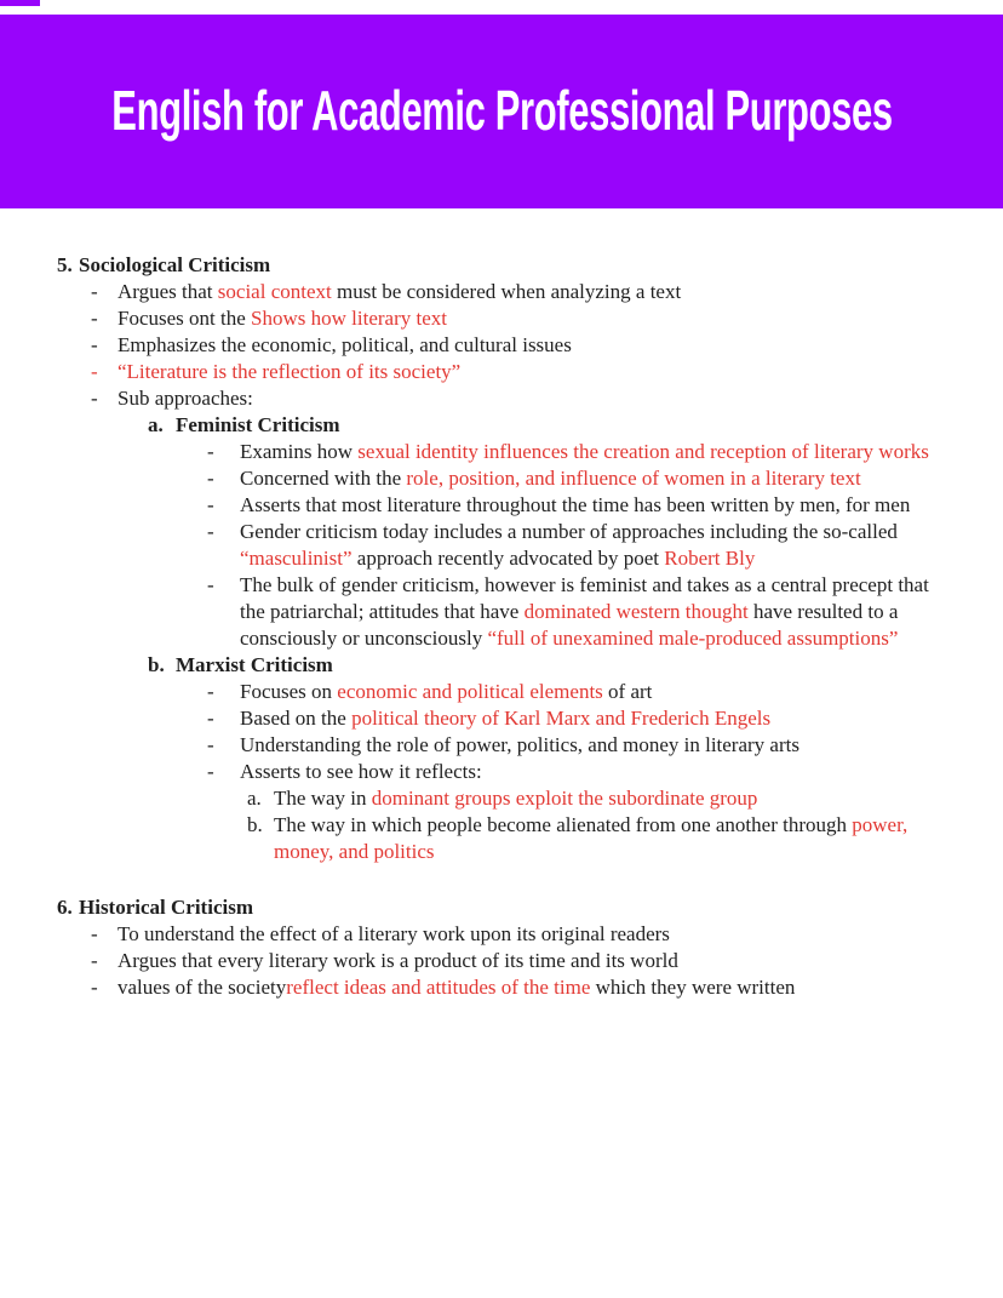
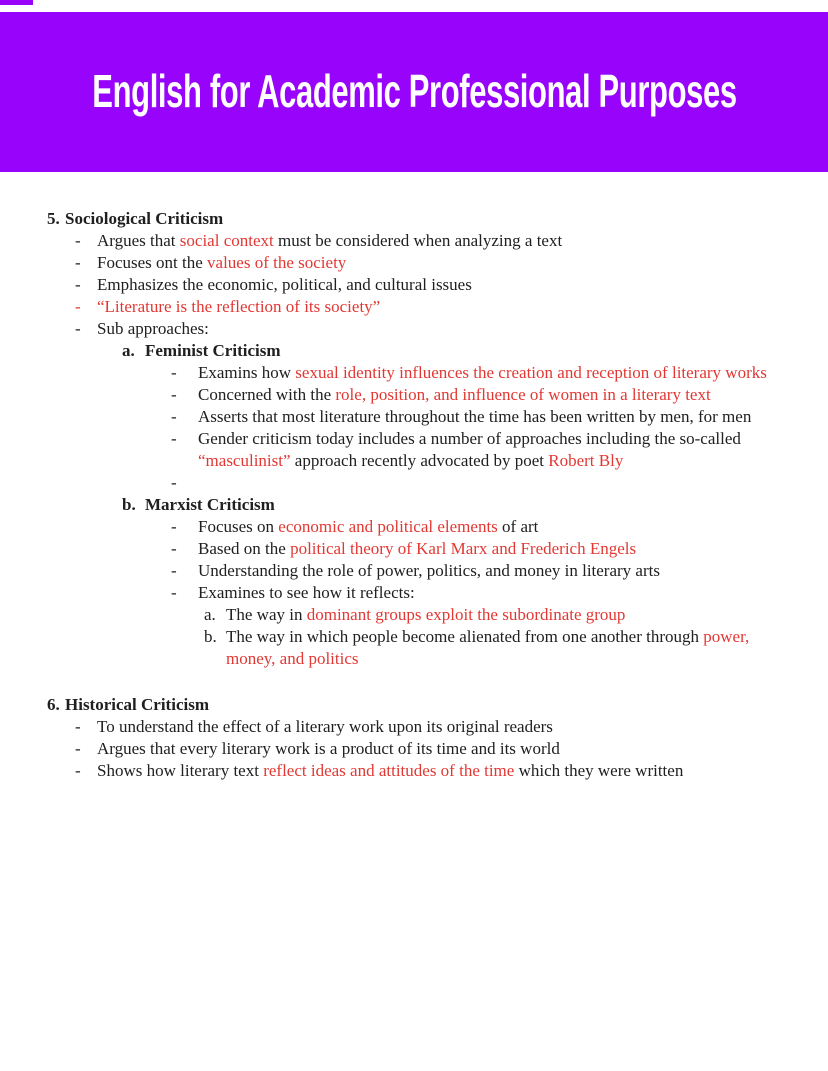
  English for Academic Professional Purposes
  5.
  Sociological Criticism
  -
  Argues that social context must be considered when analyzing a text
  -
- Focuses ont the Shows how literary text
+ Focuses ont the values of the society
  -
  Emphasizes the economic, political, and cultural issues
  -
  “Literature is the reflection of its society”
  -
  Sub approaches:
  a.
  Feminist Criticism
  -
  Examins how sexual identity influences the creation and reception of literary works
  -
  Concerned with the role, position, and influence of women in a literary text
  -
  Asserts that most literature throughout the time has been written by men, for men
  -
  Gender criticism today includes a number of approaches including the so-called “masculinist” approach recently advocated by poet Robert Bly
  -
- The bulk of gender criticism, however is feminist and takes as a central precept that the patriarchal; attitudes that have dominated western thought have resulted to a consciously or unconsciously “full of unexamined male-produced assumptions”
  b.
  Marxist Criticism
  -
  Focuses on economic and political elements of art
  -
  Based on the political theory of Karl Marx and Frederich Engels
  -
  Understanding the role of power, politics, and money in literary arts
  -
- Asserts to see how it reflects:
+ Examines to see how it reflects:
  a.
  The way in dominant groups exploit the subordinate group
  b.
  The way in which people become alienated from one another through power, money, and politics
  6.
  Historical Criticism
  -
  To understand the effect of a literary work upon its original readers
  -
  Argues that every literary work is a product of its time and its world
  -
- values of the societyreflect ideas and attitudes of the time which they were written
+ Shows how literary text reflect ideas and attitudes of the time which they were written
